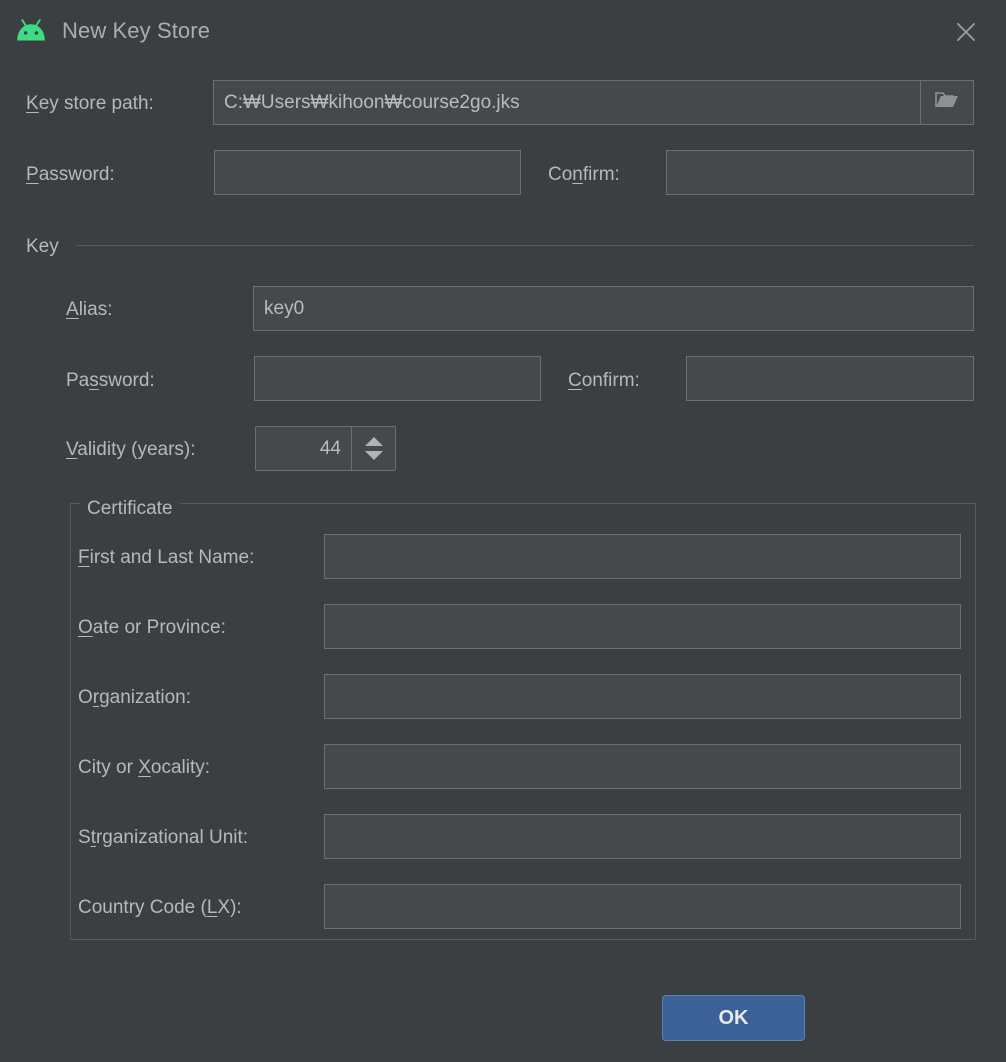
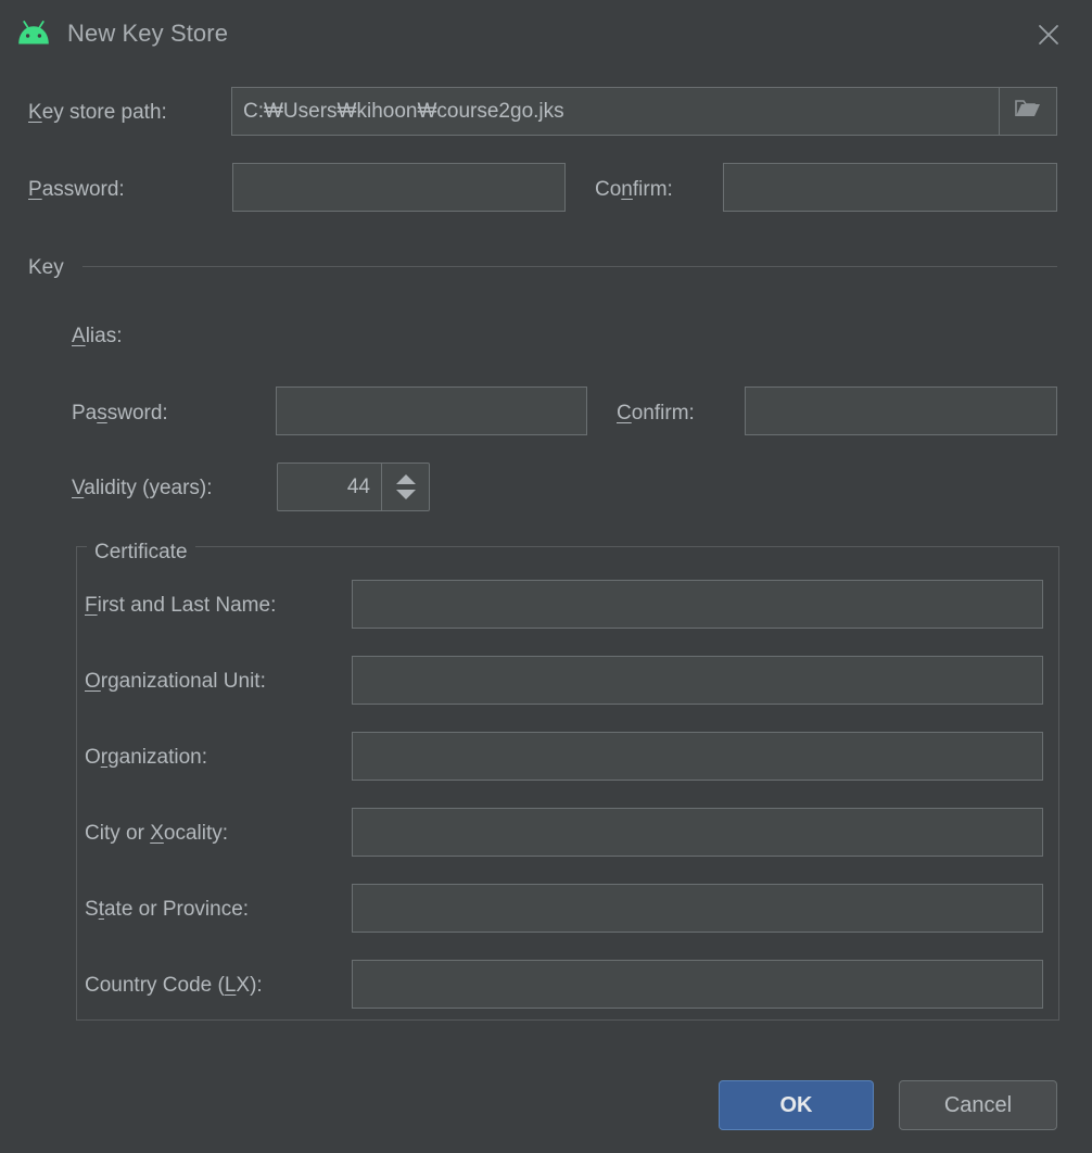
  New Key Store
  Key store path:
  C:₩Users₩kihoon₩course2go.jks
  Password:
  Confirm:
  Key
  Alias:
- key0
  Password:
  Confirm:
  Validity (years):
  44
  Certificate
  First and Last Name:
- Oate or Province:
+ Organizational Unit:
  Organization:
  City or Xocality:
- Strganizational Unit:
+ State or Province:
  Country Code (LX):
  OK
+ Cancel
